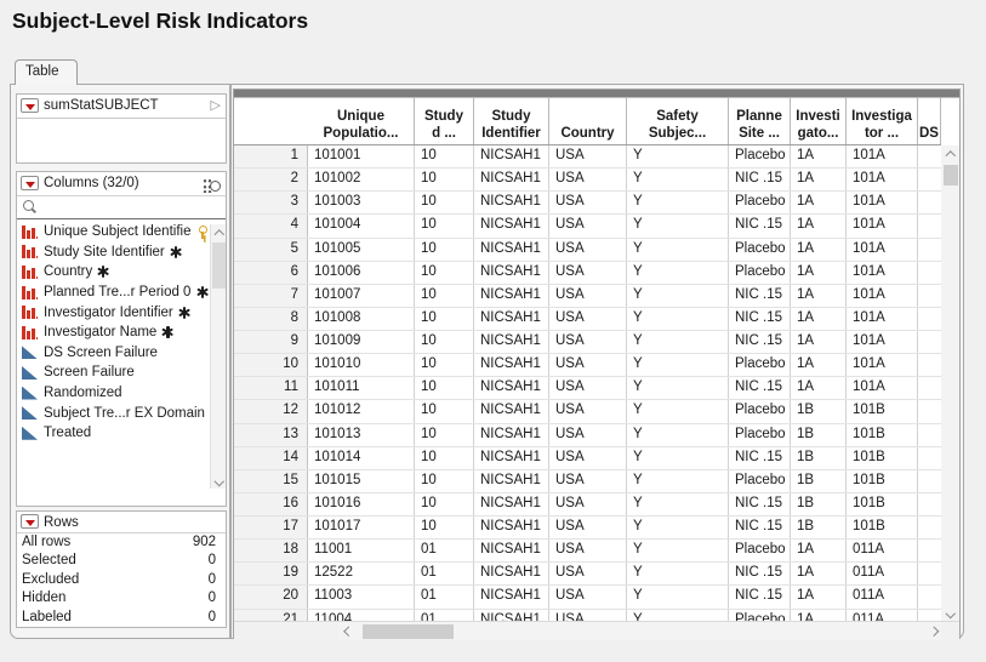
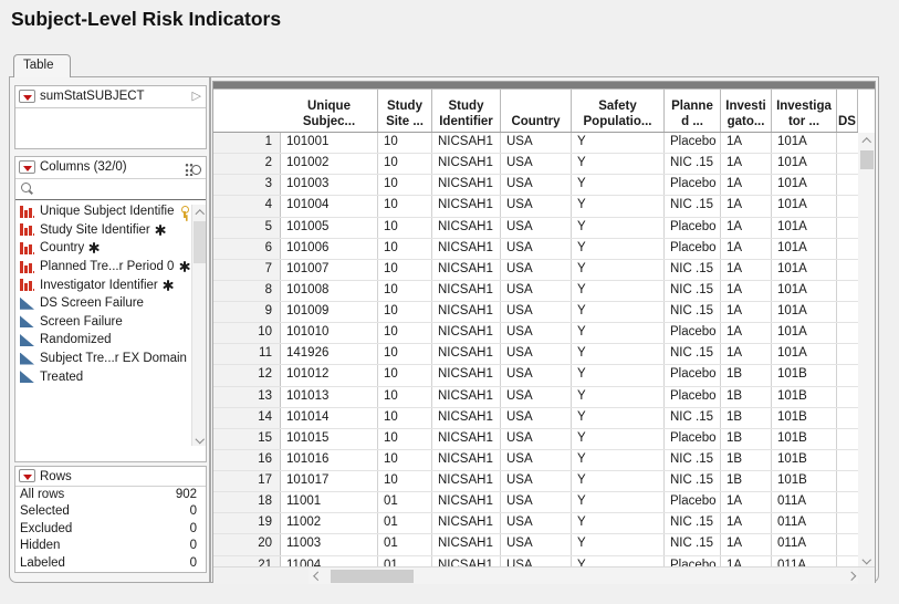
  Subject-Level Risk Indicators
  Table
  sumStatSUBJECT
  ▷
  Columns (32/0)
  Unique Subject Identifie
  Study Site Identifier
  Country
  Planned Tre...r Period 0
  Investigator Identifier
- Investigator Name
  DS Screen Failure
  Screen Failure
  Randomized
  Subject Tre...r EX Domain
  Treated
  Rows
  All rows
  902
  Selected
  0
  Excluded
  0
  Hidden
  0
  Labeled
  0
  Unique
- Populatio...
+ Subjec...
  Study
- d ...
+ Site ...
  Study
  Identifier
  Country
  Safety
- Subjec...
+ Populatio...
  Planne
- Site ...
+ d ...
  Investi
  gato...
  Investiga
  tor ...
  DS
  1
  101001
  10
  NICSAH1
  USA
  Y
  Placebo
  1A
  101A
  2
  101002
  10
  NICSAH1
  USA
  Y
  NIC .15
  1A
  101A
  3
  101003
  10
  NICSAH1
  USA
  Y
  Placebo
  1A
  101A
  4
  101004
  10
  NICSAH1
  USA
  Y
  NIC .15
  1A
  101A
  5
  101005
  10
  NICSAH1
  USA
  Y
  Placebo
  1A
  101A
  6
  101006
  10
  NICSAH1
  USA
  Y
  Placebo
  1A
  101A
  7
  101007
  10
  NICSAH1
  USA
  Y
  NIC .15
  1A
  101A
  8
  101008
  10
  NICSAH1
  USA
  Y
  NIC .15
  1A
  101A
  9
  101009
  10
  NICSAH1
  USA
  Y
  NIC .15
  1A
  101A
  10
  101010
  10
  NICSAH1
  USA
  Y
  Placebo
  1A
  101A
  11
- 101011
+ 141926
  10
  NICSAH1
  USA
  Y
  NIC .15
  1A
  101A
  12
  101012
  10
  NICSAH1
  USA
  Y
  Placebo
  1B
  101B
  13
  101013
  10
  NICSAH1
  USA
  Y
  Placebo
  1B
  101B
  14
  101014
  10
  NICSAH1
  USA
  Y
  NIC .15
  1B
  101B
  15
  101015
  10
  NICSAH1
  USA
  Y
  Placebo
  1B
  101B
  16
  101016
  10
  NICSAH1
  USA
  Y
  NIC .15
  1B
  101B
  17
  101017
  10
  NICSAH1
  USA
  Y
  NIC .15
  1B
  101B
  18
  11001
  01
  NICSAH1
  USA
  Y
  Placebo
  1A
  011A
  19
- 12522
+ 11002
  01
  NICSAH1
  USA
  Y
  NIC .15
  1A
  011A
  20
  11003
  01
  NICSAH1
  USA
  Y
  NIC .15
  1A
  011A
  21
  11004
  01
  NICSAH1
  USA
  Y
  Placebo
  1A
  011A
